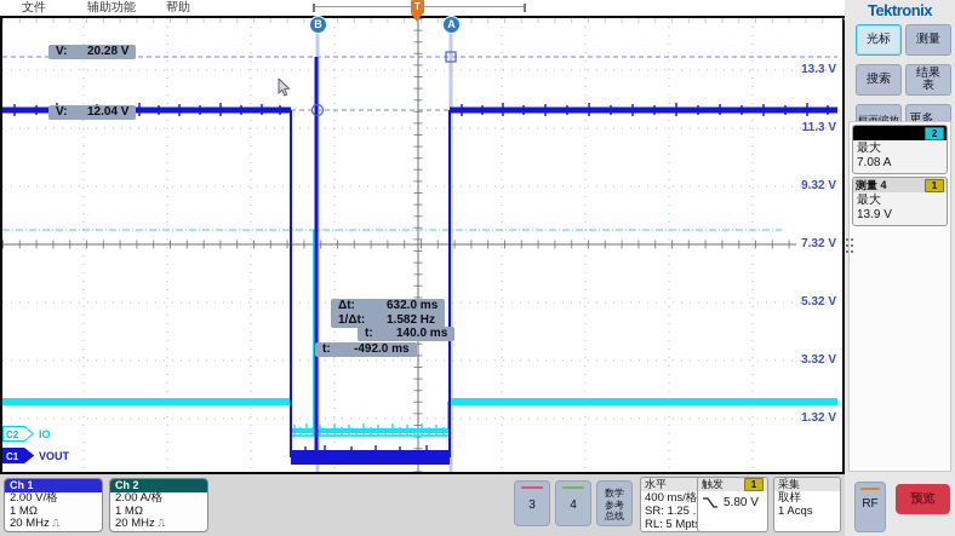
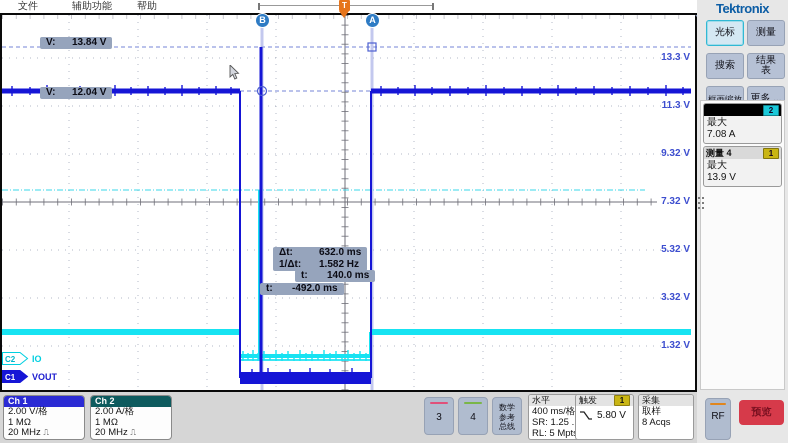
  文件
  辅助功能
  帮助
  T
  B
  A
  V:
- 20.28 V
+ 13.84 V
  V:
  12.04 V
  Δt:
  632.0 ms
  1/Δt:
  1.582 Hz
  t:
  140.0 ms
  t:
  -492.0 ms
  13.3 V
  11.3 V
  9.32 V
  7.32 V
  5.32 V
  3.32 V
  1.32 V
  C2
  IO
  C1
  VOUT
  Tektronix
  光标
  测量
  搜索
  结果表
  框画缩放
  更多 ...
  2
  最大
  7.08 A
  测量 4
  1
  最大
  13.9 V
  RF
  预览
  Ch 1
  2.00 V/格
  1 MΩ
  20 MHz ⎍
  Ch 2
  2.00 A/格
  1 MΩ
  20 MHz ⎍
  3
  4
  数学
  参考
  总线
  水平
  400 ms/格
  SR: 1.25 .
  RL: 5 Mpt
  触发
  1
  5.80 V
  采集
  取样
- 1 Acqs
+ 8 Acqs
